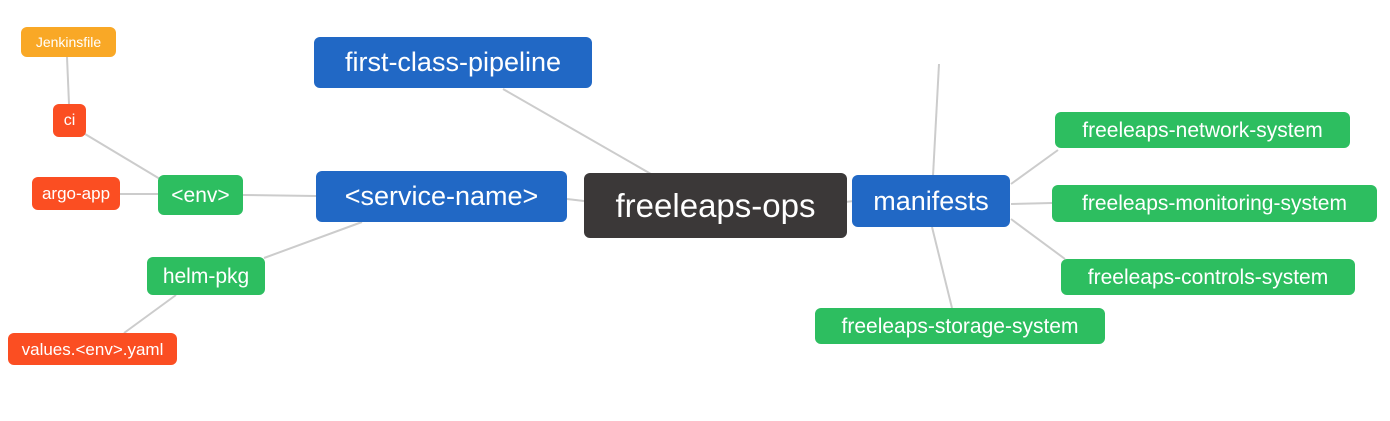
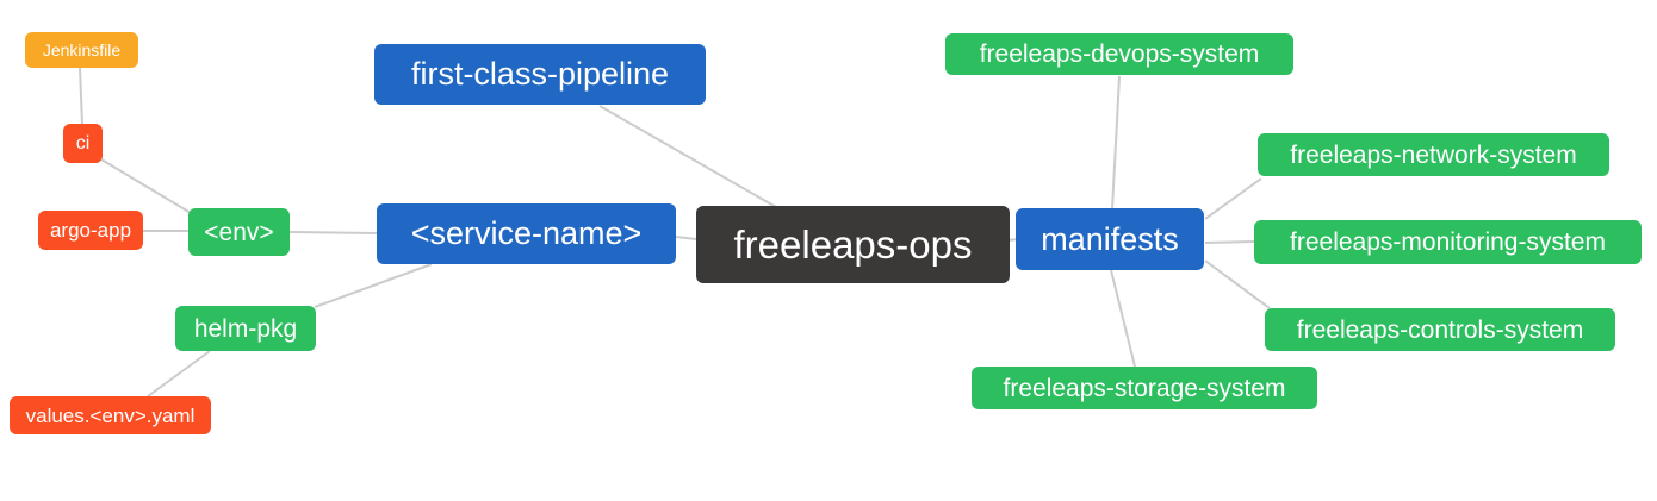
  Jenkinsfile
  ci
  argo-app
  <env>
  helm-pkg
  values.<env>.yaml
  first-class-pipeline
  <service-name>
  freeleaps-ops
  manifests
+ freeleaps-devops-system
  freeleaps-network-system
  freeleaps-monitoring-system
  freeleaps-controls-system
  freeleaps-storage-system
